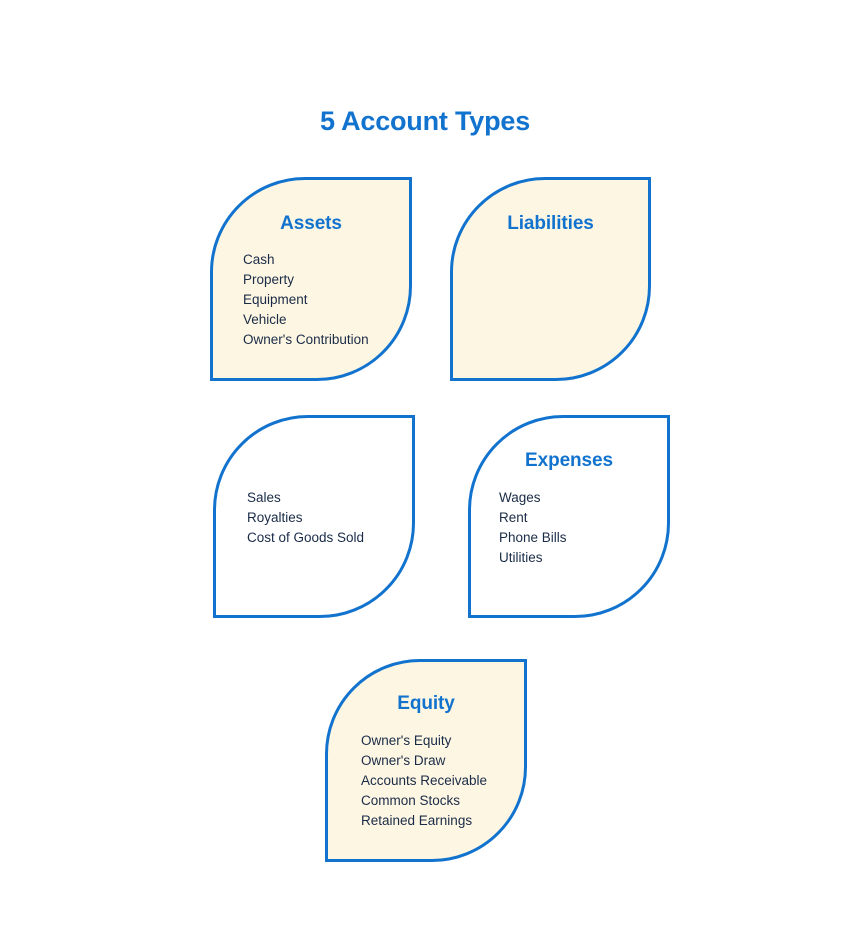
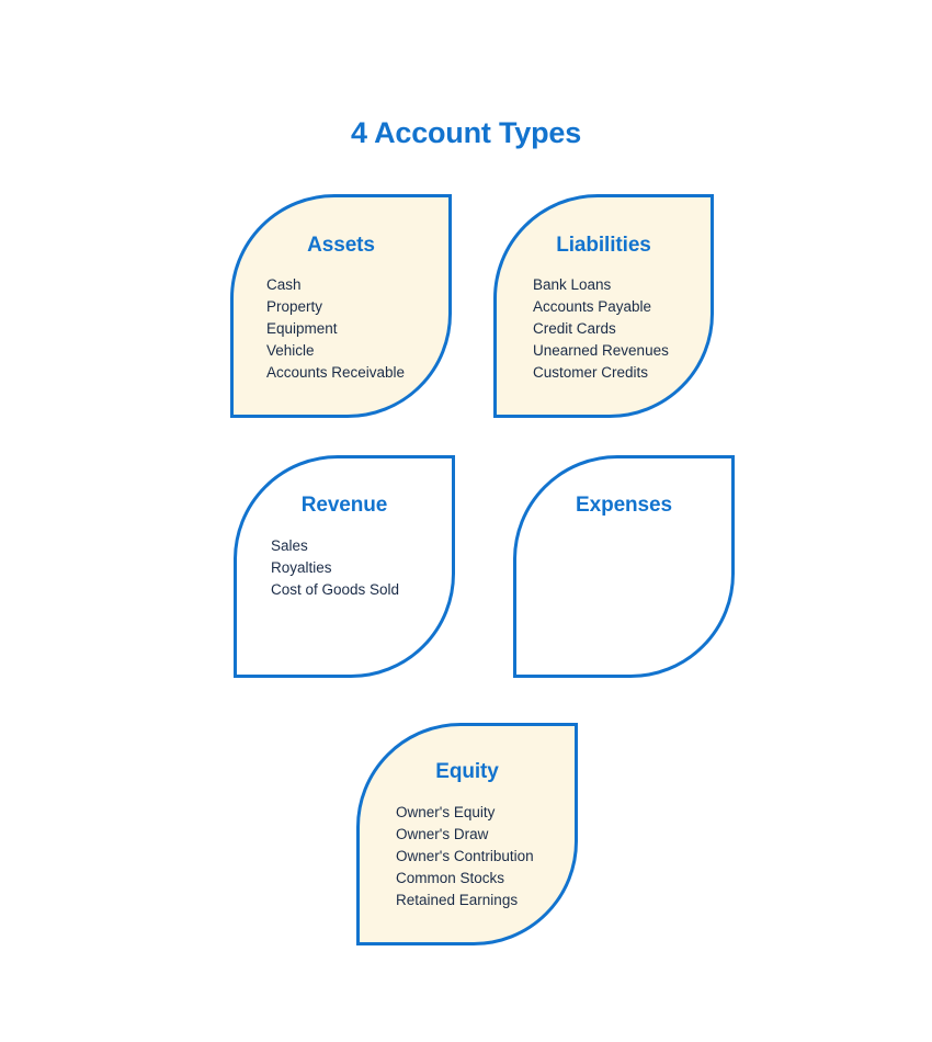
- 5 Account Types
+ 4 Account Types
  Assets
  Cash
  Property
  Equipment
  Vehicle
- Owner's Contribution
+ Accounts Receivable
  Liabilities
+ Bank Loans
+ Accounts Payable
+ Credit Cards
+ Unearned Revenues
+ Customer Credits
+ Revenue
  Sales
  Royalties
  Cost of Goods Sold
  Expenses
- Wages
- Rent
- Phone Bills
- Utilities
  Equity
  Owner's Equity
  Owner's Draw
- Accounts Receivable
+ Owner's Contribution
  Common Stocks
  Retained Earnings
